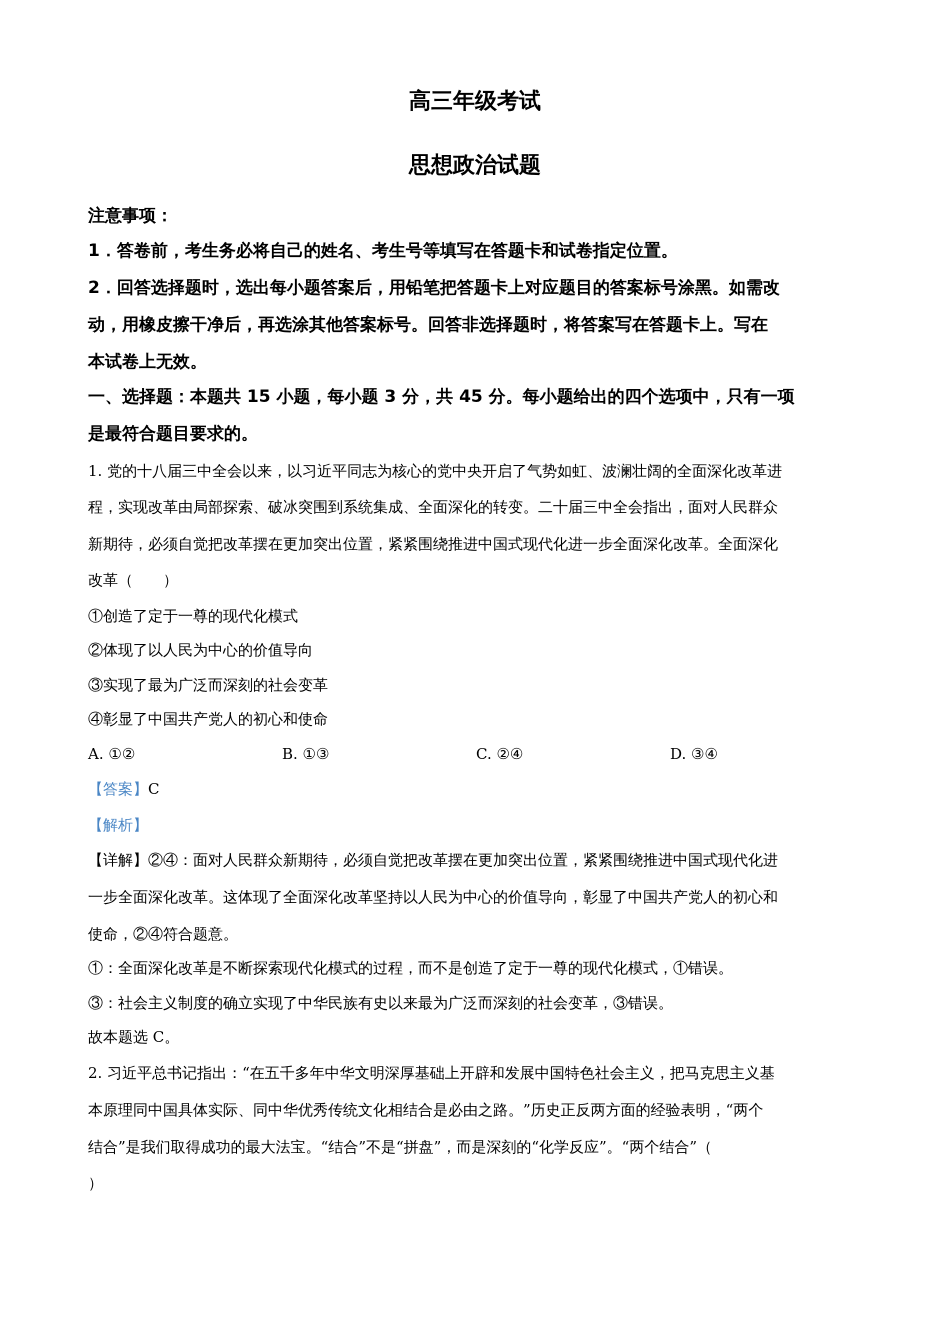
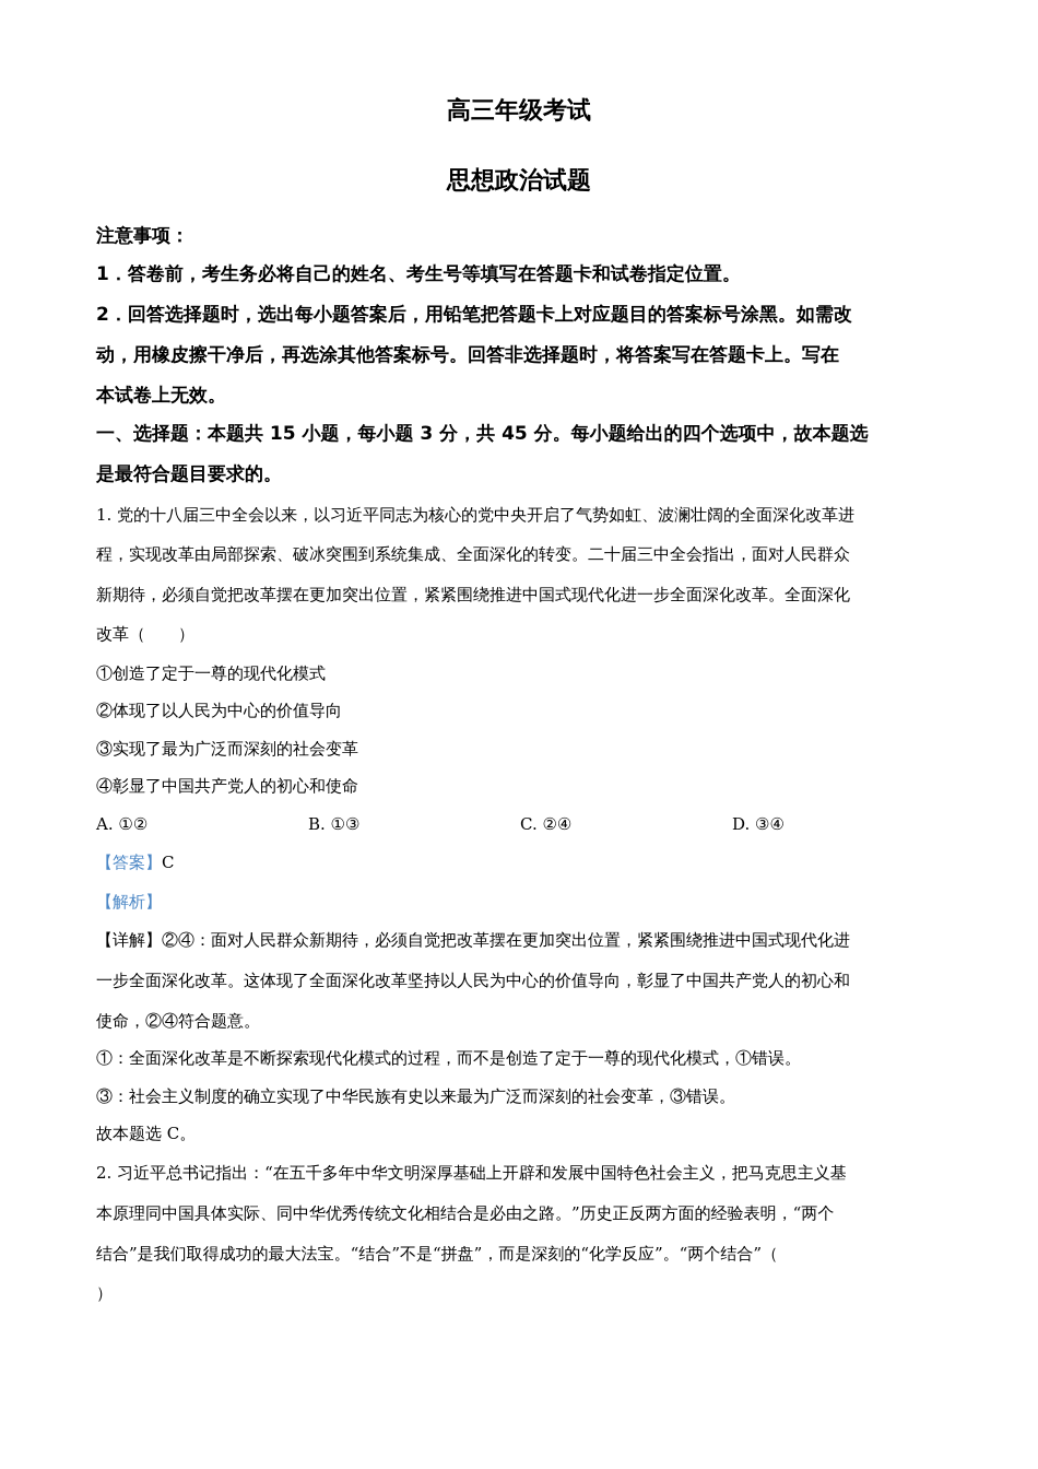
  高三年级考试
  思想政治试题
  注意事项：
  1．答卷前，考生务必将自己的姓名、考生号等填写在答题卡和试卷指定位置。
  2．回答选择题时，选出每小题答案后，用铅笔把答题卡上对应题目的答案标号涂黑。如需改
  动，用橡皮擦干净后，再选涂其他答案标号。回答非选择题时，将答案写在答题卡上。写在
  本试卷上无效。
- 一、选择题：本题共 15 小题，每小题 3 分，共 45 分。每小题给出的四个选项中，只有一项
+ 一、选择题：本题共 15 小题，每小题 3 分，共 45 分。每小题给出的四个选项中，故本题选
  是最符合题目要求的。
  1. 党的十八届三中全会以来，以习近平同志为核心的党中央开启了气势如虹、波澜壮阔的全面深化改革进
  程，实现改革由局部探索、破冰突围到系统集成、全面深化的转变。二十届三中全会指出，面对人民群众
  新期待，必须自觉把改革摆在更加突出位置，紧紧围绕推进中国式现代化进一步全面深化改革。全面深化
  改革（ ）
  ①创造了定于一尊的现代化模式
  ②体现了以人民为中心的价值导向
  ③实现了最为广泛而深刻的社会变革
  ④彰显了中国共产党人的初心和使命
  A. ①②
  B. ①③
  C. ②④
  D. ③④
  【答案】C
  【解析】
  【详解】②④：面对人民群众新期待，必须自觉把改革摆在更加突出位置，紧紧围绕推进中国式现代化进
  一步全面深化改革。这体现了全面深化改革坚持以人民为中心的价值导向，彰显了中国共产党人的初心和
  使命，②④符合题意。
  ①：全面深化改革是不断探索现代化模式的过程，而不是创造了定于一尊的现代化模式，①错误。
  ③：社会主义制度的确立实现了中华民族有史以来最为广泛而深刻的社会变革，③错误。
  故本题选 C。
  2. 习近平总书记指出：“在五千多年中华文明深厚基础上开辟和发展中国特色社会主义，把马克思主义基
  本原理同中国具体实际、同中华优秀传统文化相结合是必由之路。”历史正反两方面的经验表明，“两个
  结合”是我们取得成功的最大法宝。“结合”不是“拼盘”，而是深刻的“化学反应”。“两个结合”（
  ）
